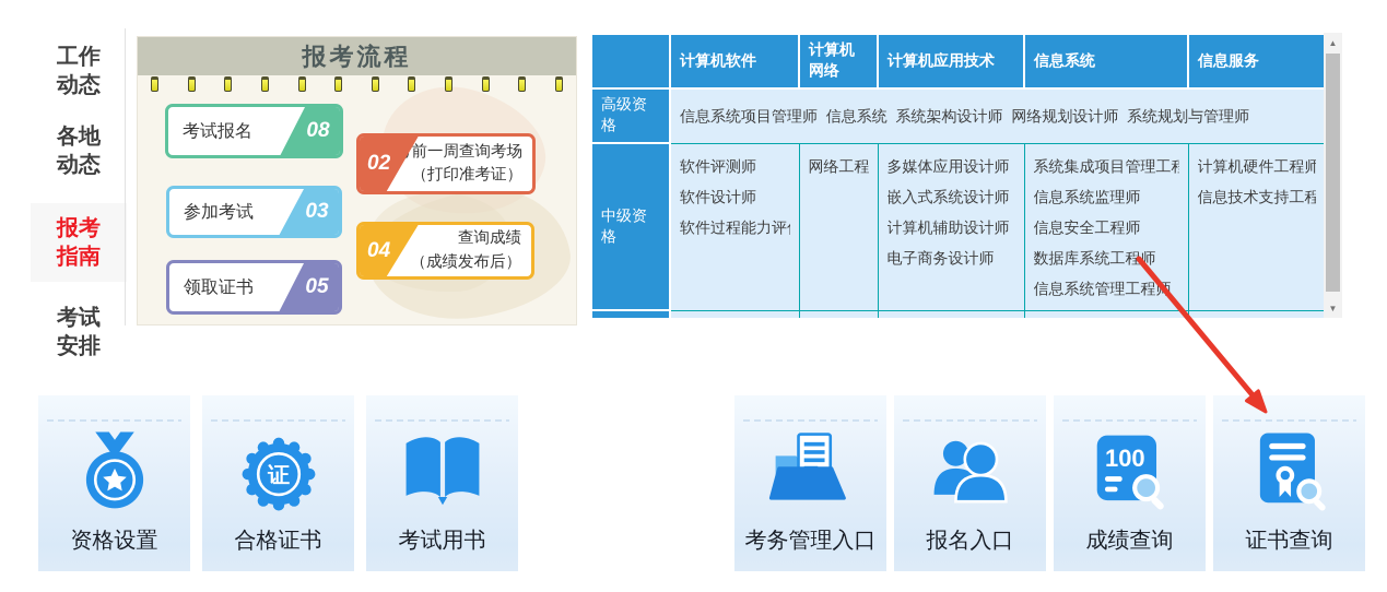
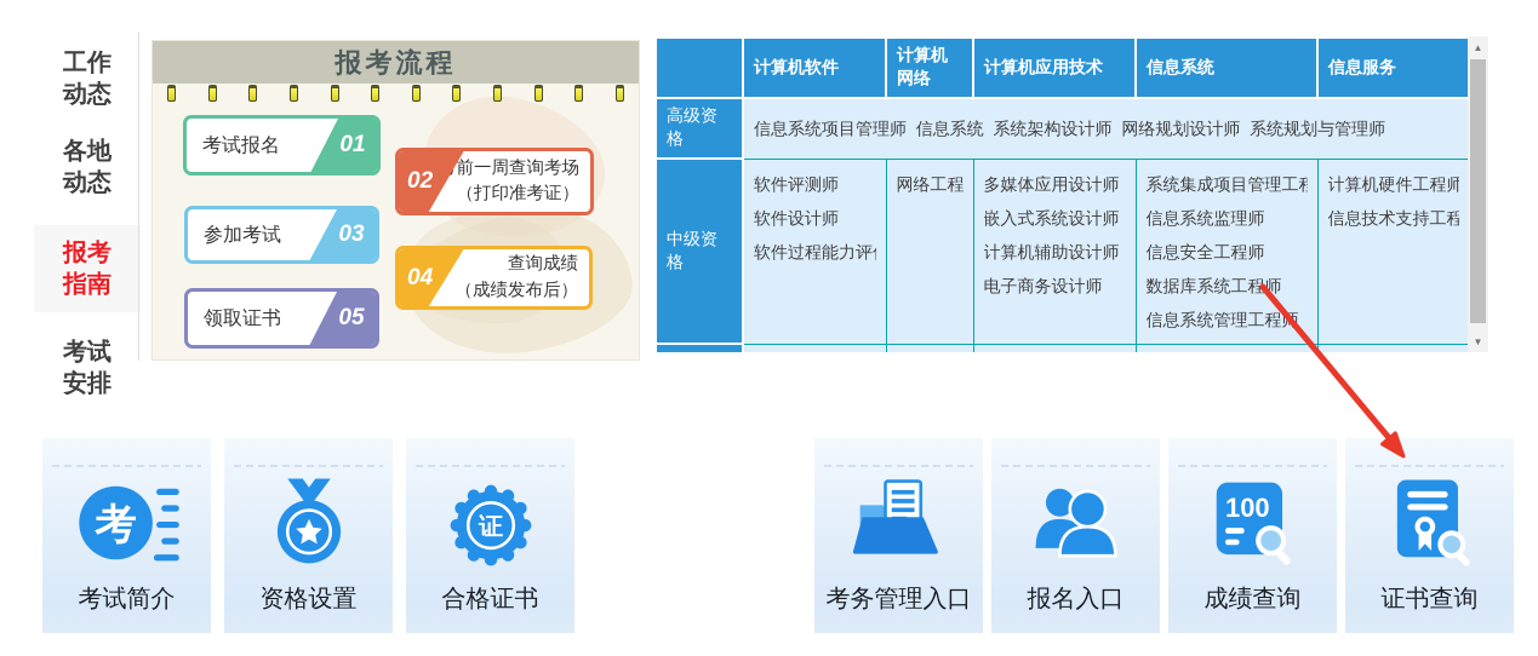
  工作
  动态
  各地
  动态
  报考
  指南
  考试
  安排
  报考流程
  考试报名
- 08
+ 01
  02
  前一周查询考场
  （打印准考证）
  参加考试
  03
  04
  查询成绩
  （成绩发布后）
  领取证书
  05
  	计算机软件	计算机网络	计算机应用技术	信息系统	信息服务
  高级资格	信息系统项目管理师 信息系统 系统架构设计师 网络规划设计师 系统规划与管理师
  中级资格	软件评测师 软件设计师 软件过程能力评	网络工程	多媒体应用设计师 嵌入式系统设计师 计算机辅助设计师 电子商务设计师	系统集成项目管理工 信息系统监理师 信息安全工程师 数据库系统工程师 信息系统管理工程	计算机硬件工程师 信息技术支持工程
  ▲
  ▼
+ 考
+ 考试简介
  资格设置
  证
  合格证书
- 考试用书
  考务管理入口
  报名入口
  100
  成绩查询
  证书查询
